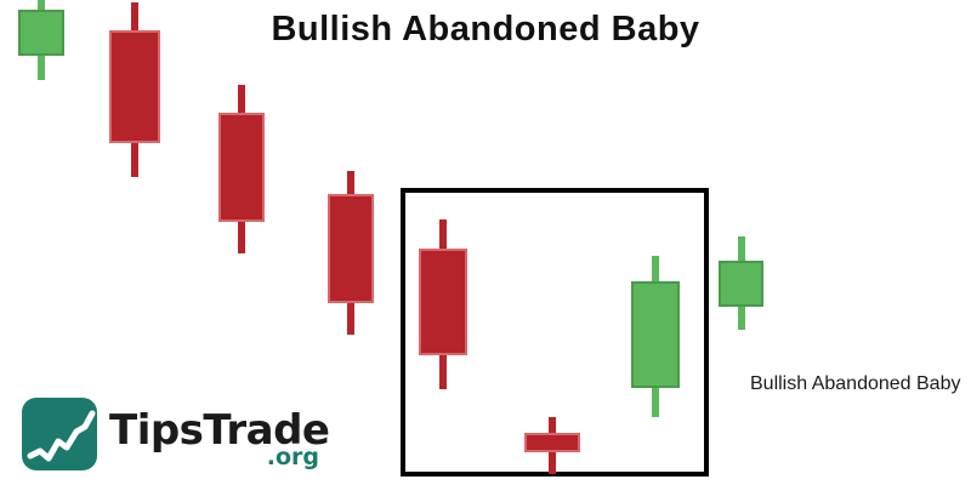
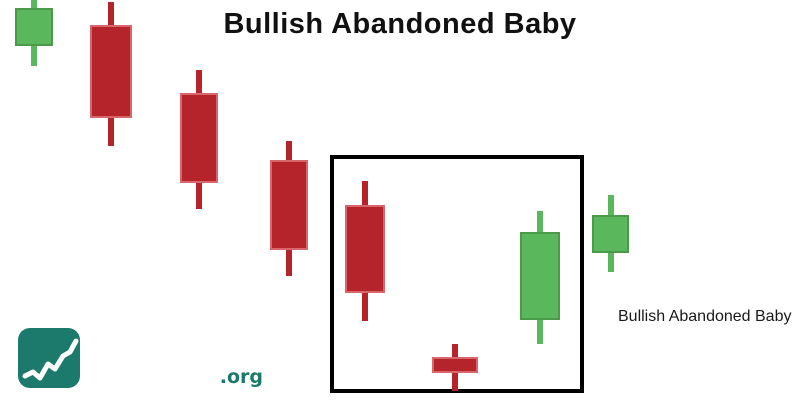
  Bullish Abandoned Baby
  Bullish Abandoned Baby
- TipsTrade
  .org
